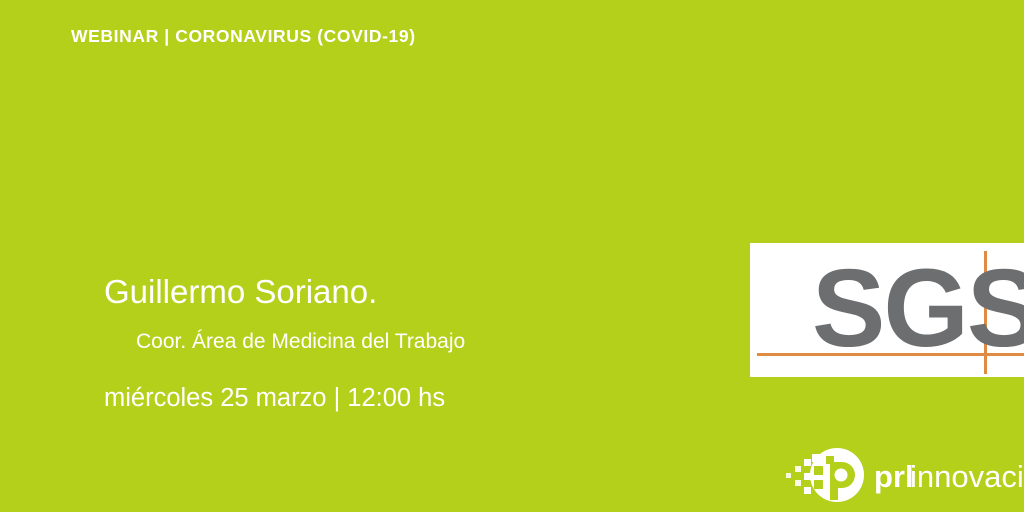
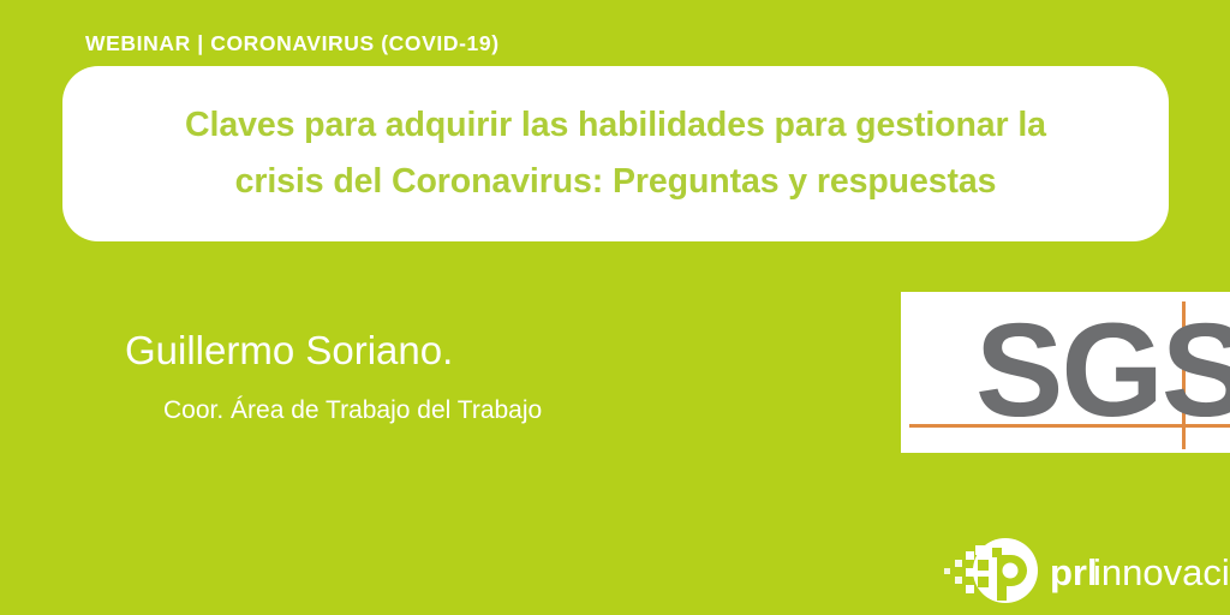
  WEBINAR | CORONAVIRUS (COVID-19)
+ Claves para adquirir las habilidades para gestionar la
+ crisis del Coronavirus: Preguntas y respuestas
  Guillermo Soriano.
- Coor. Área de Medicina del Trabajo
+ Coor. Área de Trabajo del Trabajo
- miércoles 25 marzo | 12:00 hs
  SGS
  prl
  innovaci
